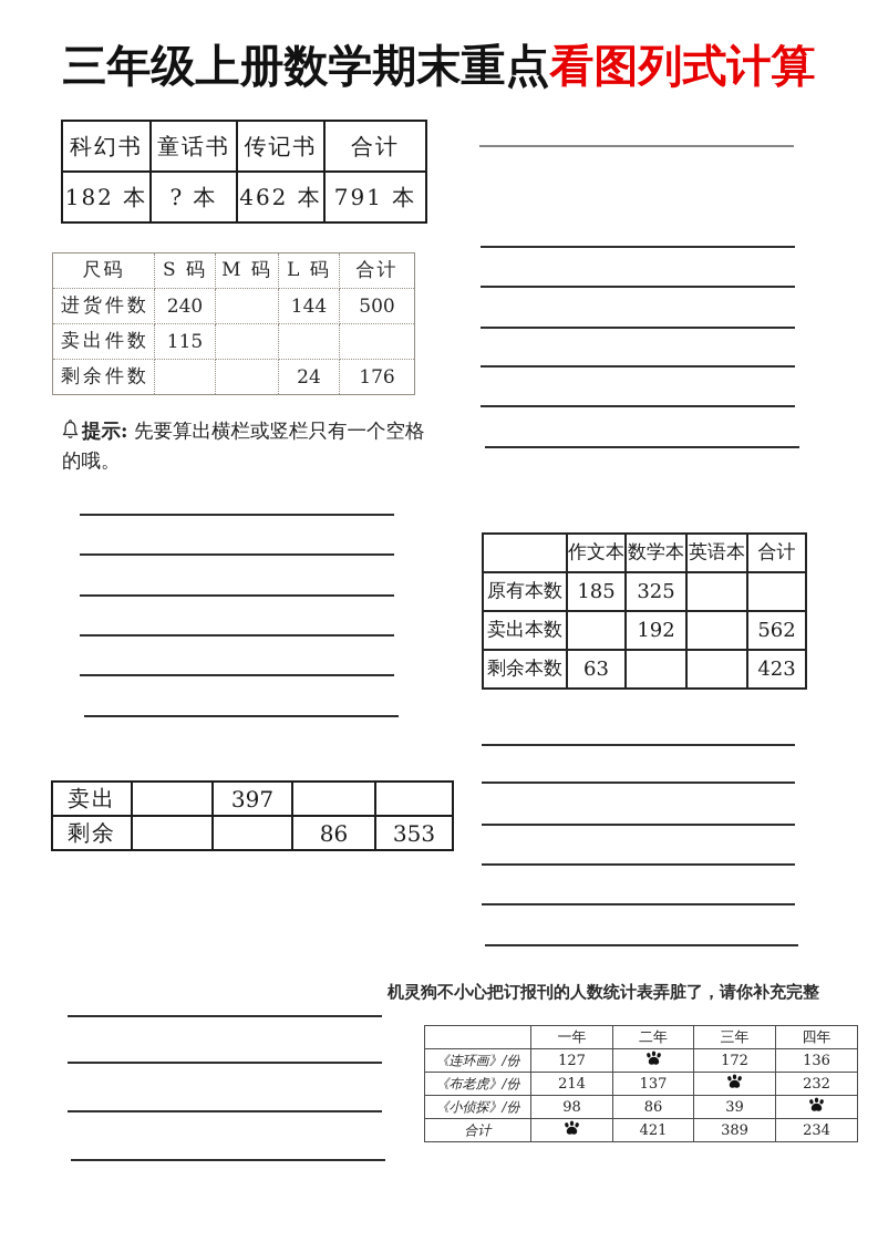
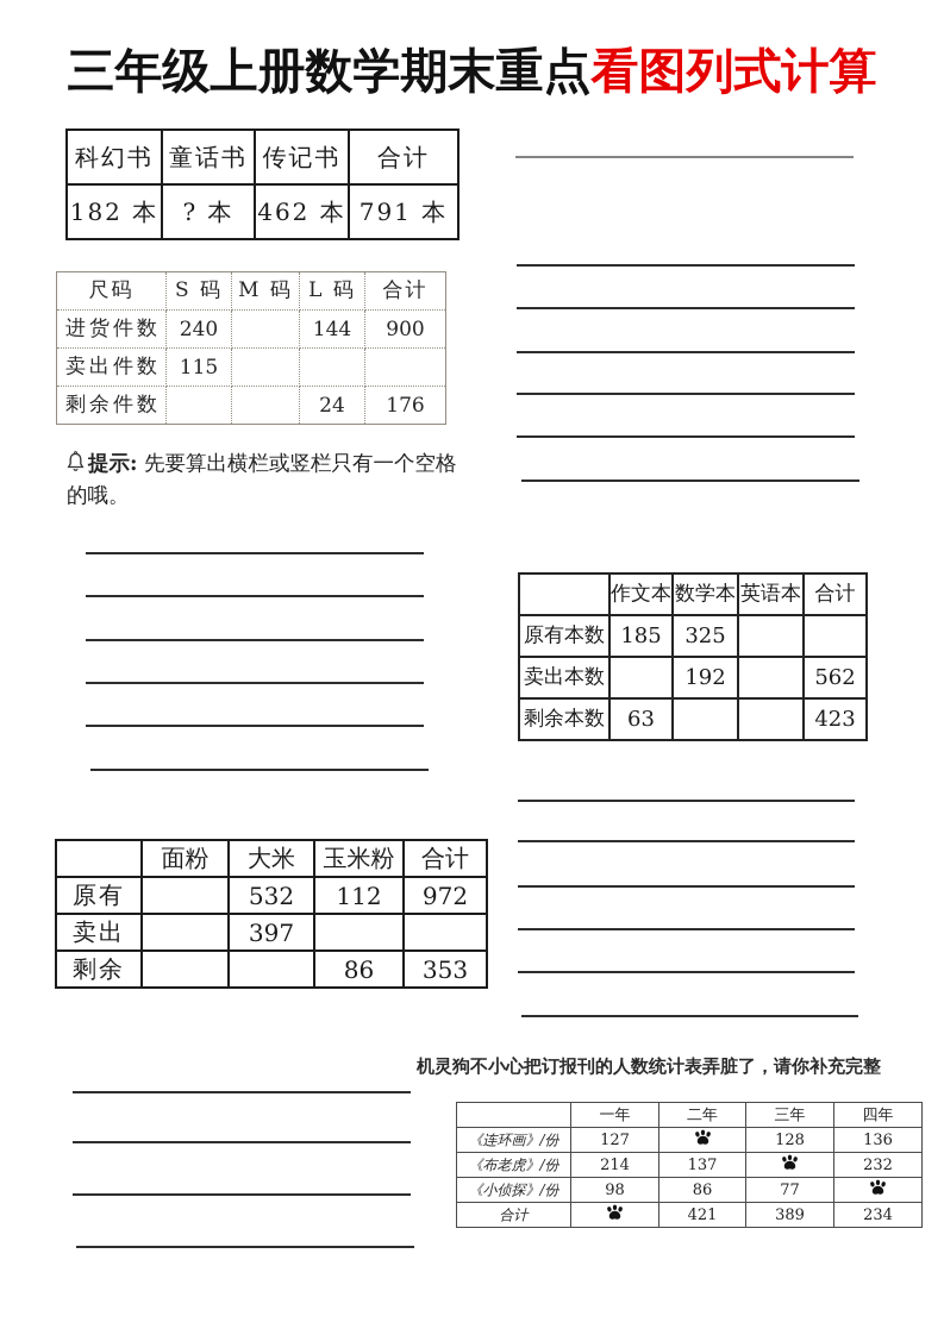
  三年级上册数学期末重点看图列式计算
  科幻书	童话书	传记书	合计
  182 本	? 本	462 本	791 本
  尺码	S 码	M 码	L 码	合计
- 进货件数	240		144	500
+ 进货件数	240		144	900
  卖出件数	115
  剩余件数			24	176
  提示: 先要算出横栏或竖栏只有一个空格的哦。
  	作文本	数学本	英语本	合计
  原有本数	185	325
  卖出本数		192		562
  剩余本数	63			423
+ 	面粉	大米	玉米粉	合计
+ 原有		532	112	972
  卖出		397
  剩余			86	353
  机灵狗不小心把订报刊的人数统计表弄脏了，请你补充完整
  	一年	二年	三年	四年
- 《连环画》/份	127		172	136
+ 《连环画》/份	127		128	136
  《布老虎》/份	214	137		232
- 《小侦探》/份	98	86	39
+ 《小侦探》/份	98	86	77
  合计		421	389	234
